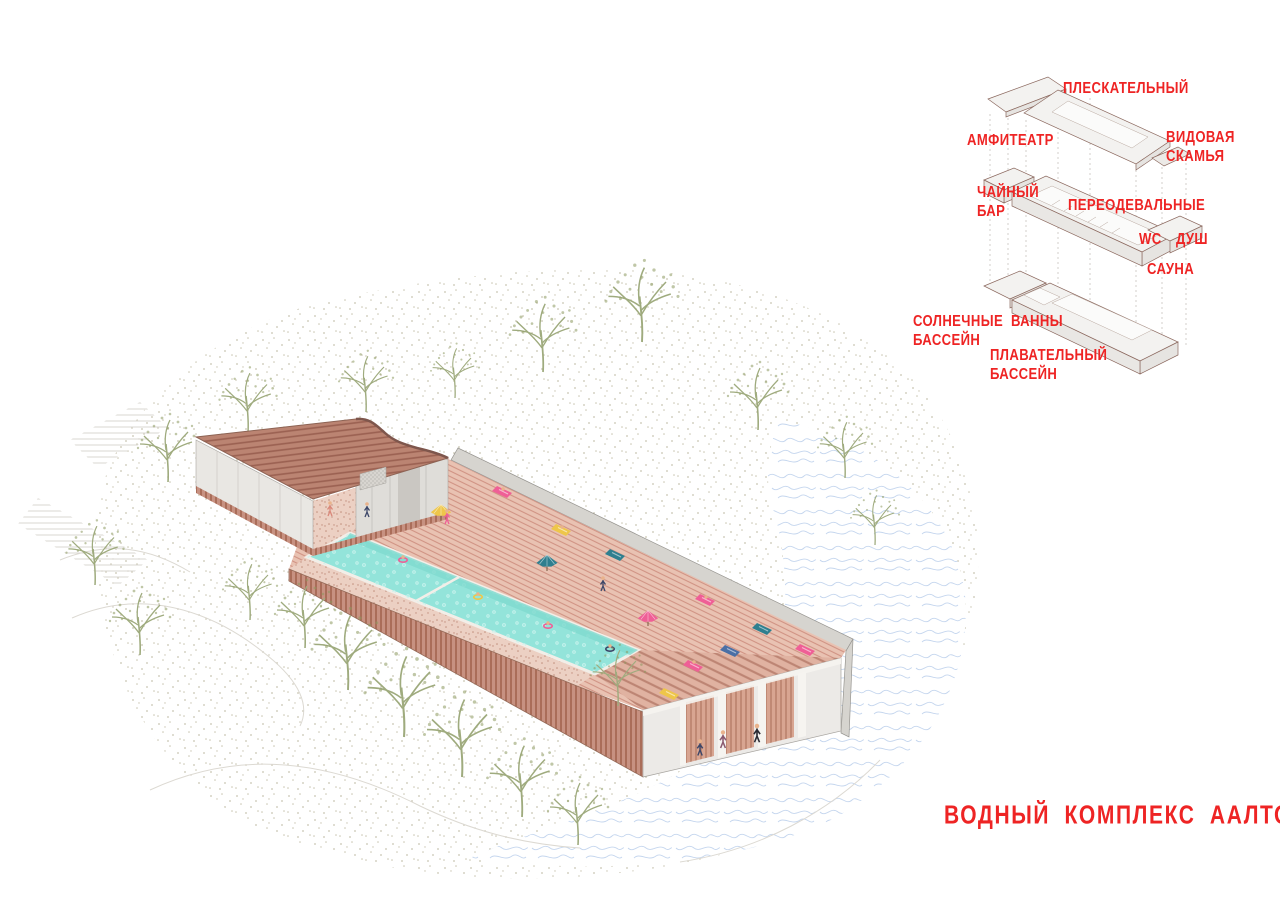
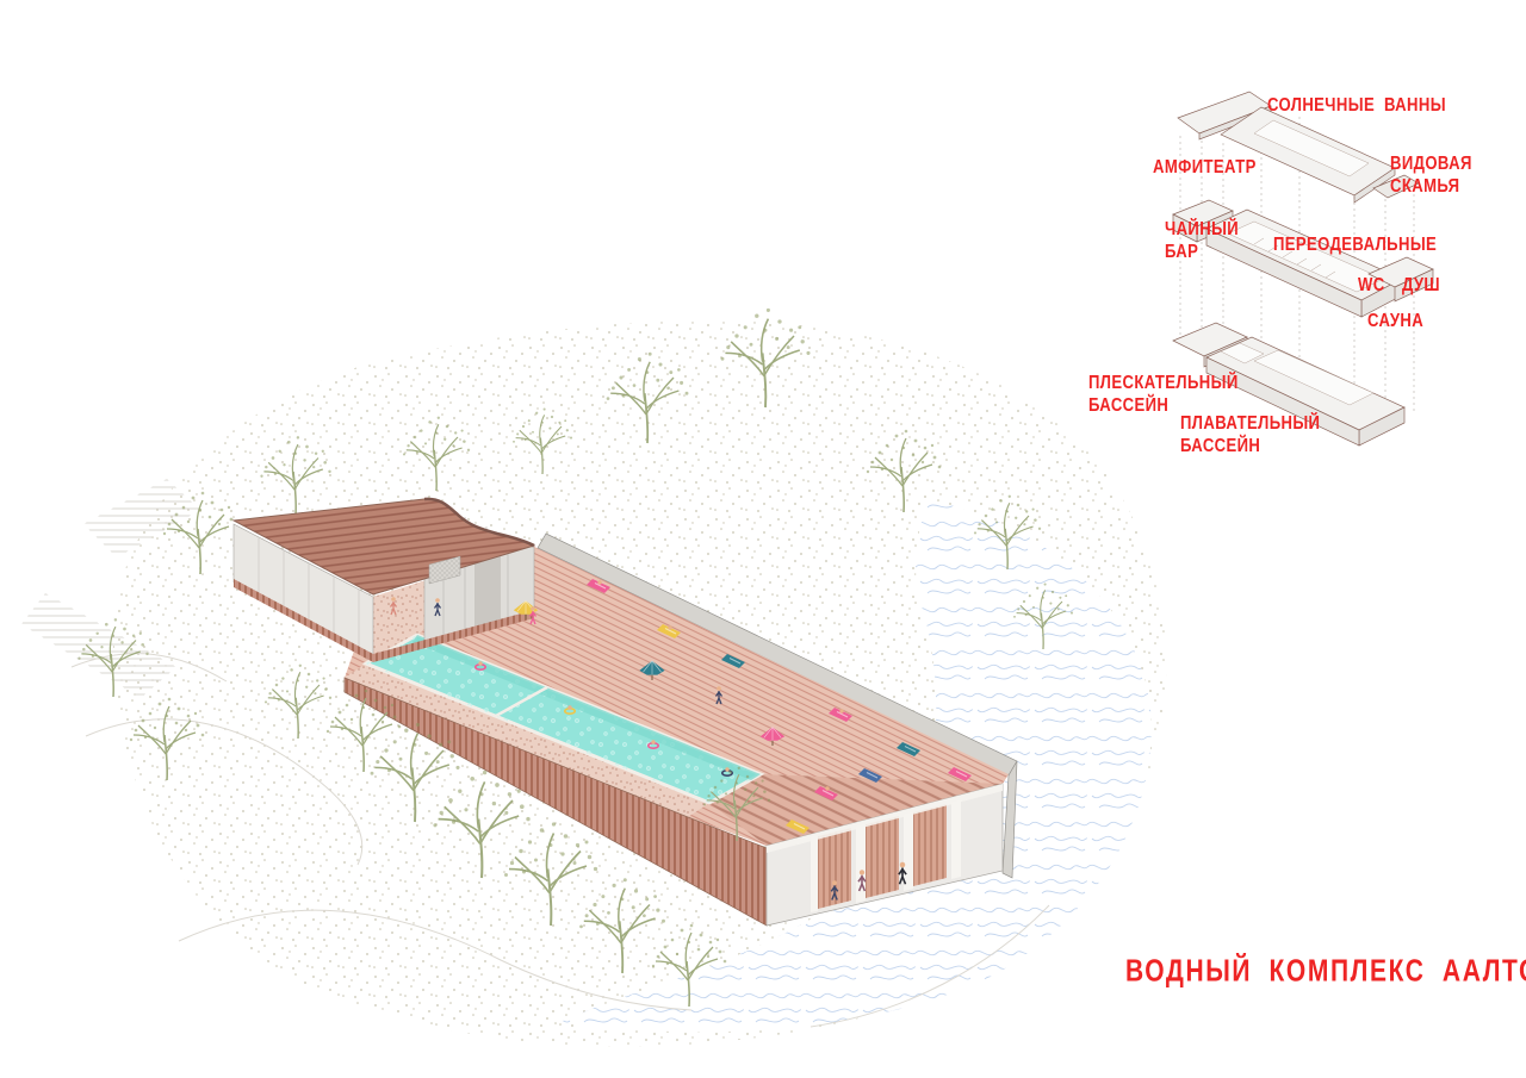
  ВОДНЫЙ КОМПЛЕКС ААЛТ
- ПЛЕСКАТЕЛЬНЫЙ
+ СОЛНЕЧНЫЕ ВАННЫ
  АМФИТЕАТР
  ВИДОВАЯ
  СКАМЬЯ
  ЧАЙНЫЙ
  БАР
  ПЕРЕОДЕВАЛЬНЫЕ
  WC
  ДУШ
  САУНА
- СОЛНЕЧНЫЕ ВАННЫ
+ ПЛЕСКАТЕЛЬНЫЙ
  БАССЕЙН
  ПЛАВАТЕЛЬНЫЙ
  БАССЕЙН
